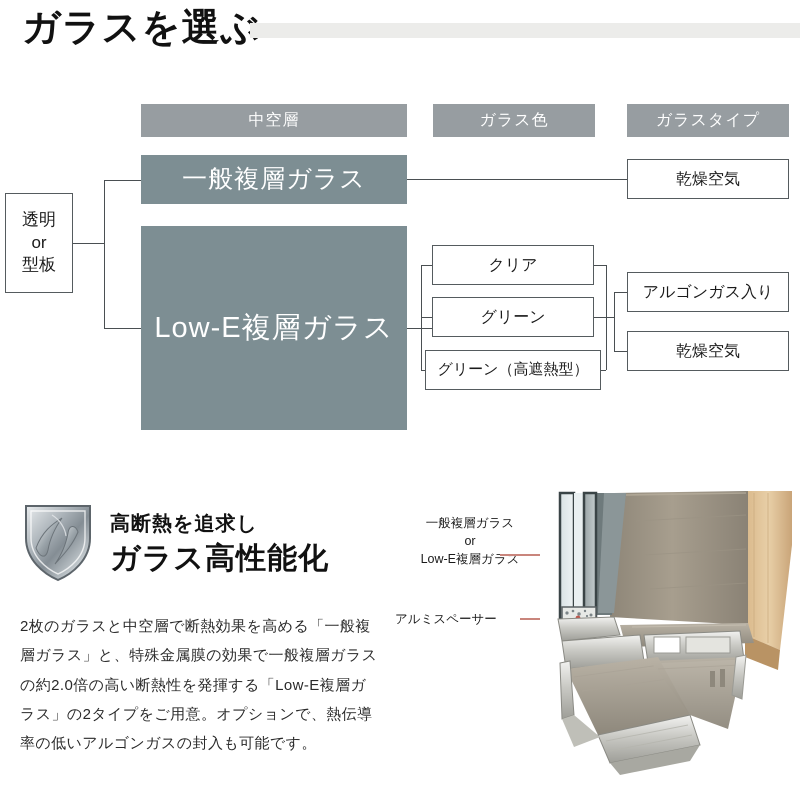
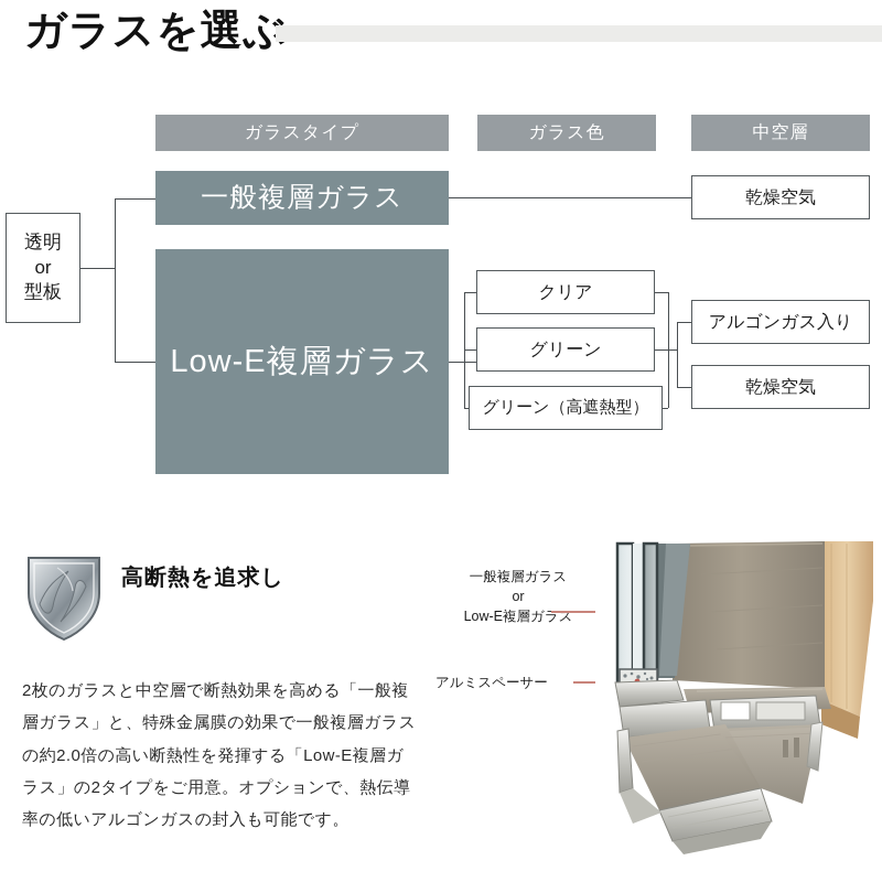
  ガラスを選ぶ
- 中空層
+ ガラスタイプ
  ガラス色
- ガラスタイプ
+ 中空層
  透明
  or
  型板
  一般複層ガラス
  Low-E複層ガラス
  乾燥空気
  クリア
  グリーン
  グリーン（高遮熱型）
  アルゴンガス入り
  乾燥空気
  高断熱を追求し
- ガラス高性能化
  2枚のガラスと中空層で断熱効果を高める「一般複層ガラス」と、特殊金属膜の効果で一般複層ガラスの約2.0倍の高い断熱性を発揮する「Low-E複層ガラス」の2タイプをご用意。オプションで、熱伝導率の低いアルゴンガスの封入も可能です。
  一般複層ガラス
  or
  Low-E複層ガラス
  アルミスペーサー
